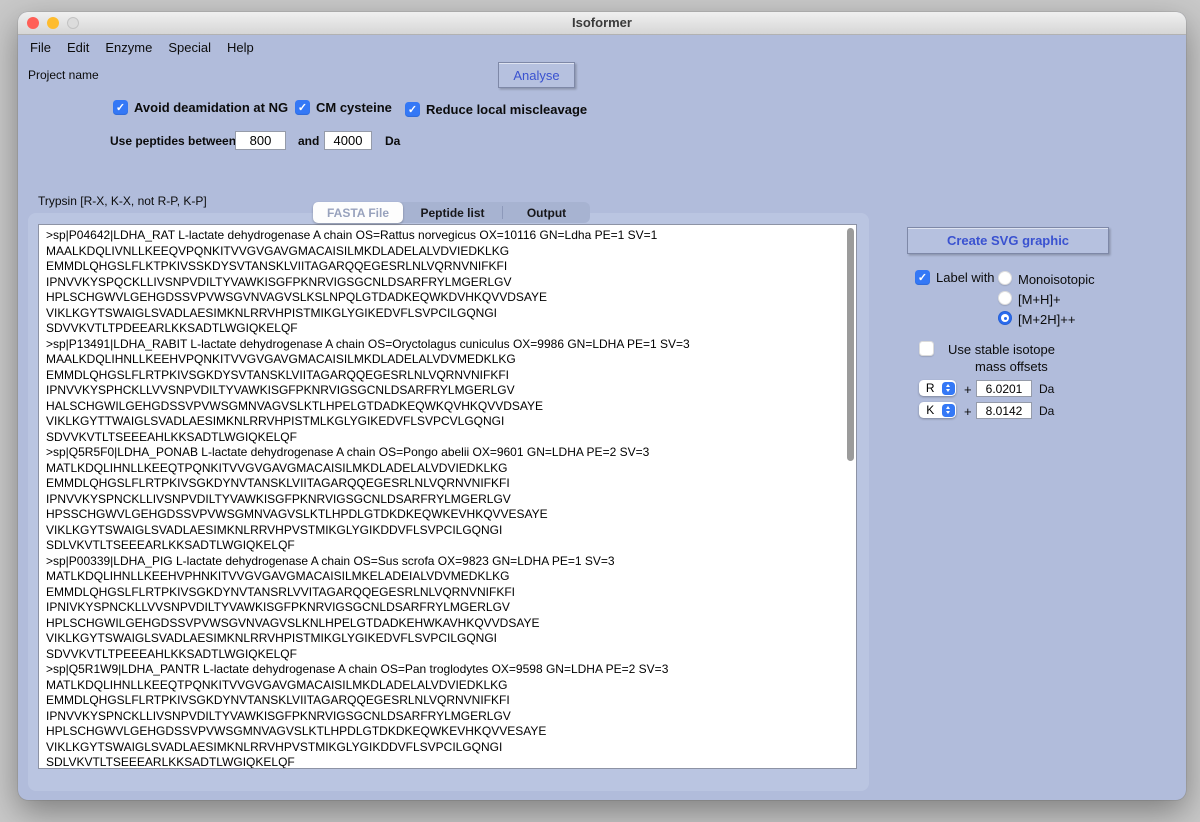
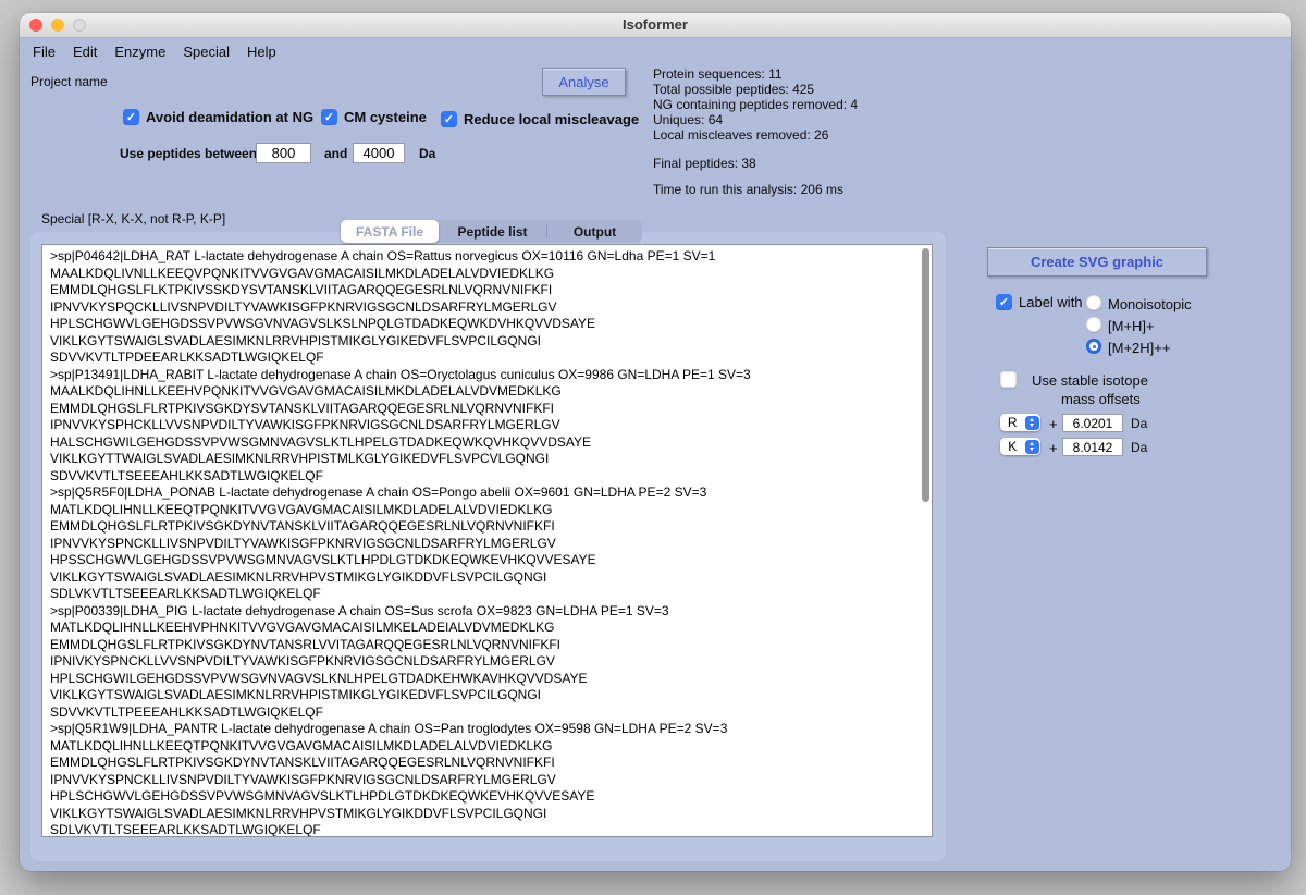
  Isoformer
  File
  Edit
  Enzyme
  Special
  Help
  Project name
  Analyse
+ Protein sequences: 11
+ Total possible peptides: 425
+ NG containing peptides removed: 4
+ Uniques: 64
+ Local miscleaves removed: 26
+ Final peptides: 38
+ Time to run this analysis: 206 ms
  ✓
  Avoid deamidation at NG
  ✓
  CM cysteine
  ✓
  Reduce local miscleavage
  Use peptides between
  800
  and
  4000
  Da
- Trypsin [R-X, K-X, not R-P, K-P]
+ Special [R-X, K-X, not R-P, K-P]
  FASTA File
  Peptide list
  Output
  >sp|P04642|LDHA_RAT L-lactate dehydrogenase A chain OS=Rattus norvegicus OX=10116 GN=Ldha PE=1 SV=1
  MAALKDQLIVNLLKEEQVPQNKITVVGVGAVGMACAISILMKDLADELALVDVIEDKLKG
  EMMDLQHGSLFLKTPKIVSSKDYSVTANSKLVIITAGARQQEGESRLNLVQRNVNIFKFI
  IPNVVKYSPQCKLLIVSNPVDILTYVAWKISGFPKNRVIGSGCNLDSARFRYLMGERLGV
  HPLSCHGWVLGEHGDSSVPVWSGVNVAGVSLKSLNPQLGTDADKEQWKDVHKQVVDSAYE
  VIKLKGYTSWAIGLSVADLAESIMKNLRRVHPISTMIKGLYGIKEDVFLSVPCILGQNGI
  SDVVKVTLTPDEEARLKKSADTLWGIQKELQF
  >sp|P13491|LDHA_RABIT L-lactate dehydrogenase A chain OS=Oryctolagus cuniculus OX=9986 GN=LDHA PE=1 SV=3
  MAALKDQLIHNLLKEEHVPQNKITVVGVGAVGMACAISILMKDLADELALVDVMEDKLKG
  EMMDLQHGSLFLRTPKIVSGKDYSVTANSKLVIITAGARQQEGESRLNLVQRNVNIFKFI
  IPNVVKYSPHCKLLVVSNPVDILTYVAWKISGFPKNRVIGSGCNLDSARFRYLMGERLGV
  HALSCHGWILGEHGDSSVPVWSGMNVAGVSLKTLHPELGTDADKEQWKQVHKQVVDSAYE
  VIKLKGYTTWAIGLSVADLAESIMKNLRRVHPISTMLKGLYGIKEDVFLSVPCVLGQNGI
  SDVVKVTLTSEEEAHLKKSADTLWGIQKELQF
  >sp|Q5R5F0|LDHA_PONAB L-lactate dehydrogenase A chain OS=Pongo abelii OX=9601 GN=LDHA PE=2 SV=3
  MATLKDQLIHNLLKEEQTPQNKITVVGVGAVGMACAISILMKDLADELALVDVIEDKLKG
  EMMDLQHGSLFLRTPKIVSGKDYNVTANSKLVIITAGARQQEGESRLNLVQRNVNIFKFI
  IPNVVKYSPNCKLLIVSNPVDILTYVAWKISGFPKNRVIGSGCNLDSARFRYLMGERLGV
  HPSSCHGWVLGEHGDSSVPVWSGMNVAGVSLKTLHPDLGTDKDKEQWKEVHKQVVESAYE
  VIKLKGYTSWAIGLSVADLAESIMKNLRRVHPVSTMIKGLYGIKDDVFLSVPCILGQNGI
  SDLVKVTLTSEEEARLKKSADTLWGIQKELQF
  >sp|P00339|LDHA_PIG L-lactate dehydrogenase A chain OS=Sus scrofa OX=9823 GN=LDHA PE=1 SV=3
  MATLKDQLIHNLLKEEHVPHNKITVVGVGAVGMACAISILMKELADEIALVDVMEDKLKG
  EMMDLQHGSLFLRTPKIVSGKDYNVTANSRLVVITAGARQQEGESRLNLVQRNVNIFKFI
  IPNIVKYSPNCKLLVVSNPVDILTYVAWKISGFPKNRVIGSGCNLDSARFRYLMGERLGV
  HPLSCHGWILGEHGDSSVPVWSGVNVAGVSLKNLHPELGTDADKEHWKAVHKQVVDSAYE
  VIKLKGYTSWAIGLSVADLAESIMKNLRRVHPISTMIKGLYGIKEDVFLSVPCILGQNGI
  SDVVKVTLTPEEEAHLKKSADTLWGIQKELQF
  >sp|Q5R1W9|LDHA_PANTR L-lactate dehydrogenase A chain OS=Pan troglodytes OX=9598 GN=LDHA PE=2 SV=3
  MATLKDQLIHNLLKEEQTPQNKITVVGVGAVGMACAISILMKDLADELALVDVIEDKLKG
  EMMDLQHGSLFLRTPKIVSGKDYNVTANSKLVIITAGARQQEGESRLNLVQRNVNIFKFI
  IPNVVKYSPNCKLLIVSNPVDILTYVAWKISGFPKNRVIGSGCNLDSARFRYLMGERLGV
  HPLSCHGWVLGEHGDSSVPVWSGMNVAGVSLKTLHPDLGTDKDKEQWKEVHKQVVESAYE
  VIKLKGYTSWAIGLSVADLAESIMKNLRRVHPVSTMIKGLYGIKDDVFLSVPCILGQNGI
  SDLVKVTLTSEEEARLKKSADTLWGIQKELQF
  Create SVG graphic
  ✓
  Label with
  Monoisotopic
  [M+H]+
  [M+2H]++
  Use stable isotope
  mass offsets
  R
  +
  6.0201
  Da
  K
  +
  8.0142
  Da
